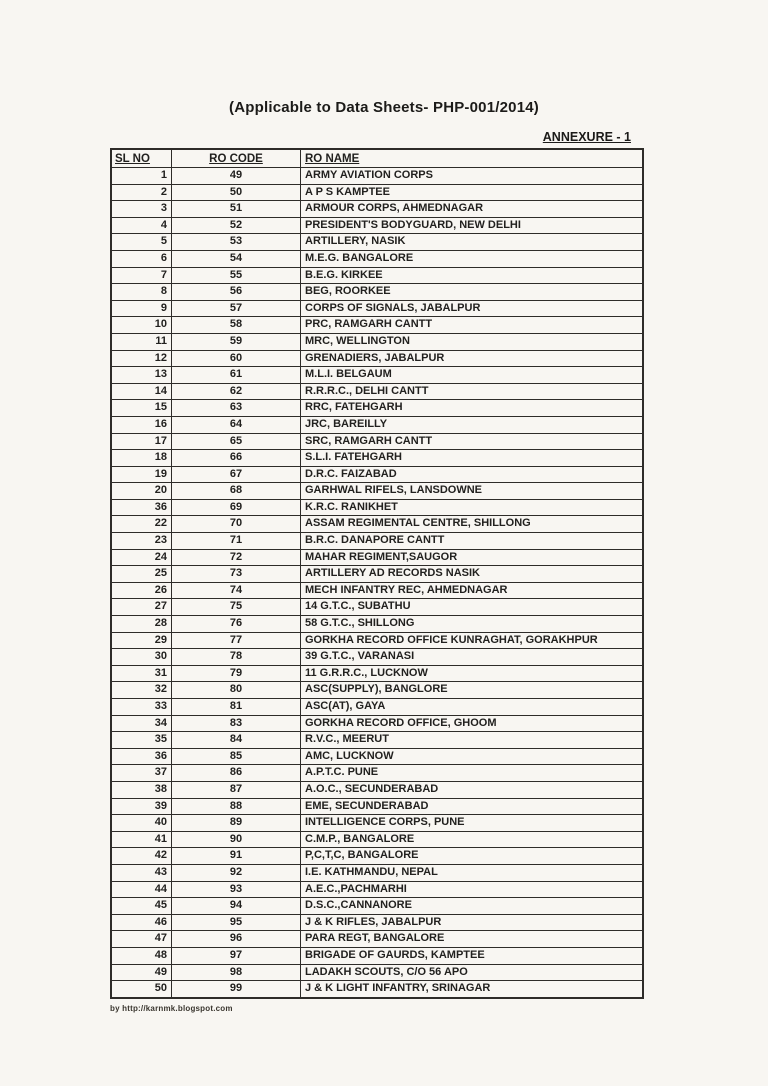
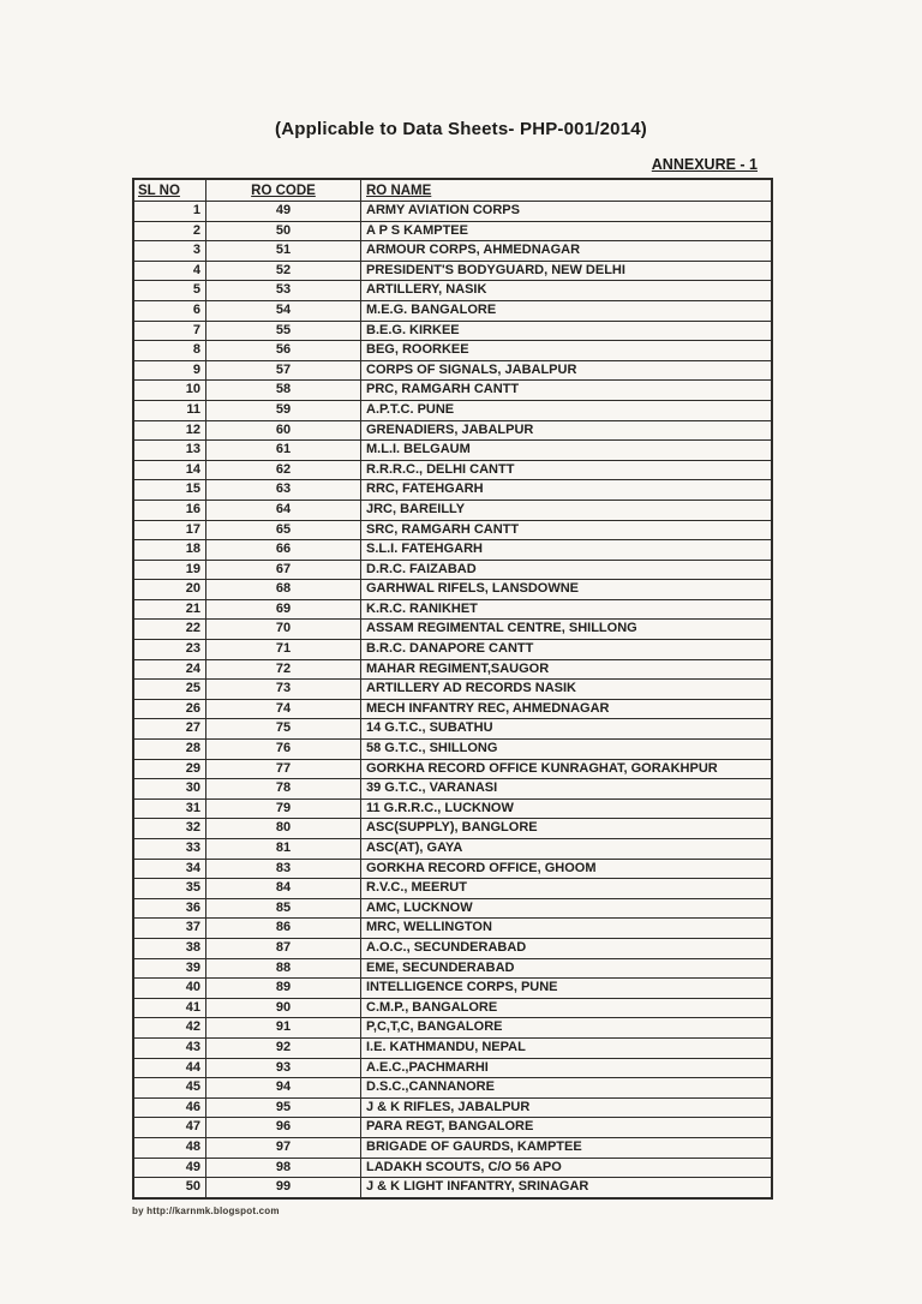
  (Applicable to Data Sheets- PHP-001/2014)
  ANNEXURE - 1
  SL NO	RO CODE	RO NAME
  1	49	ARMY AVIATION CORPS
  2	50	A P S KAMPTEE
  3	51	ARMOUR CORPS, AHMEDNAGAR
  4	52	PRESIDENT'S BODYGUARD, NEW DELHI
  5	53	ARTILLERY, NASIK
  6	54	M.E.G. BANGALORE
  7	55	B.E.G. KIRKEE
  8	56	BEG, ROORKEE
  9	57	CORPS OF SIGNALS, JABALPUR
  10	58	PRC, RAMGARH CANTT
- 11	59	MRC, WELLINGTON
+ 11	59	A.P.T.C. PUNE
  12	60	GRENADIERS, JABALPUR
  13	61	M.L.I. BELGAUM
  14	62	R.R.R.C., DELHI CANTT
  15	63	RRC, FATEHGARH
  16	64	JRC, BAREILLY
  17	65	SRC, RAMGARH CANTT
  18	66	S.L.I. FATEHGARH
  19	67	D.R.C. FAIZABAD
  20	68	GARHWAL RIFELS, LANSDOWNE
- 36	69	K.R.C. RANIKHET
+ 21	69	K.R.C. RANIKHET
  22	70	ASSAM REGIMENTAL CENTRE, SHILLONG
  23	71	B.R.C. DANAPORE CANTT
  24	72	MAHAR REGIMENT,SAUGOR
  25	73	ARTILLERY AD RECORDS NASIK
  26	74	MECH INFANTRY REC, AHMEDNAGAR
  27	75	14 G.T.C., SUBATHU
  28	76	58 G.T.C., SHILLONG
  29	77	GORKHA RECORD OFFICE KUNRAGHAT, GORAKHPUR
  30	78	39 G.T.C., VARANASI
  31	79	11 G.R.R.C., LUCKNOW
  32	80	ASC(SUPPLY), BANGLORE
  33	81	ASC(AT), GAYA
  34	83	GORKHA RECORD OFFICE, GHOOM
  35	84	R.V.C., MEERUT
  36	85	AMC, LUCKNOW
- 37	86	A.P.T.C. PUNE
+ 37	86	MRC, WELLINGTON
  38	87	A.O.C., SECUNDERABAD
  39	88	EME, SECUNDERABAD
  40	89	INTELLIGENCE CORPS, PUNE
  41	90	C.M.P., BANGALORE
  42	91	P,C,T,C, BANGALORE
  43	92	I.E. KATHMANDU, NEPAL
  44	93	A.E.C.,PACHMARHI
  45	94	D.S.C.,CANNANORE
  46	95	J & K RIFLES, JABALPUR
  47	96	PARA REGT, BANGALORE
  48	97	BRIGADE OF GAURDS, KAMPTEE
  49	98	LADAKH SCOUTS, C/O 56 APO
  50	99	J & K LIGHT INFANTRY, SRINAGAR
  by http://karnmk.blogspot.com
